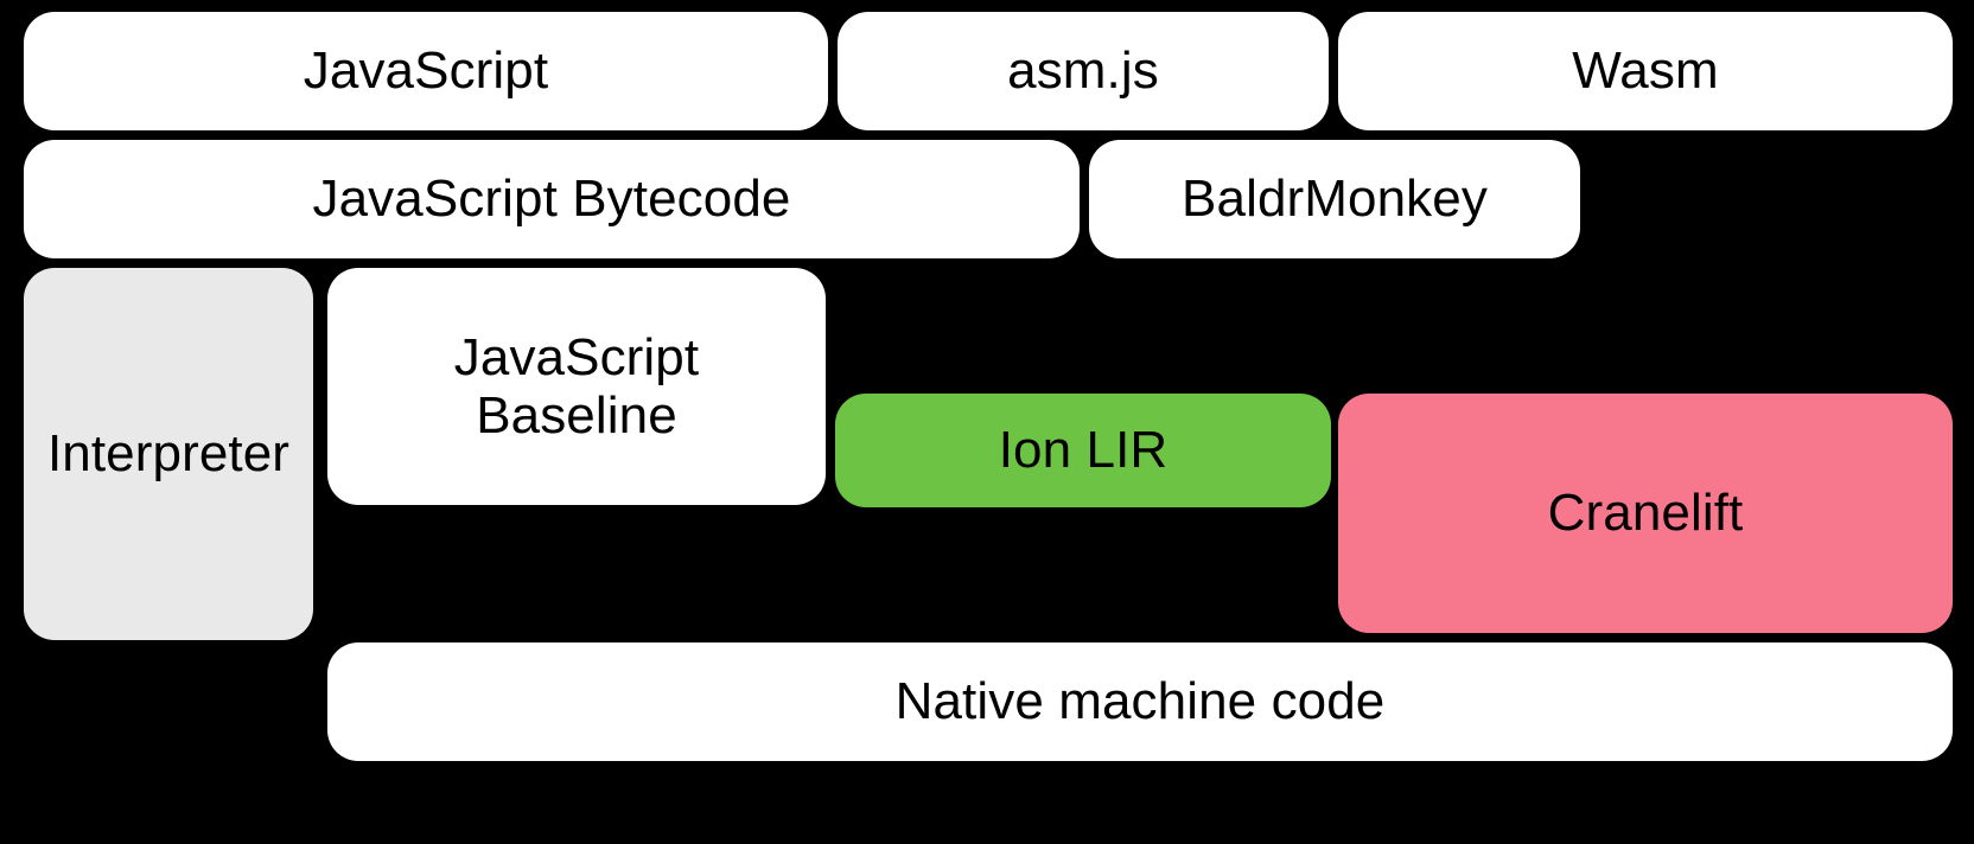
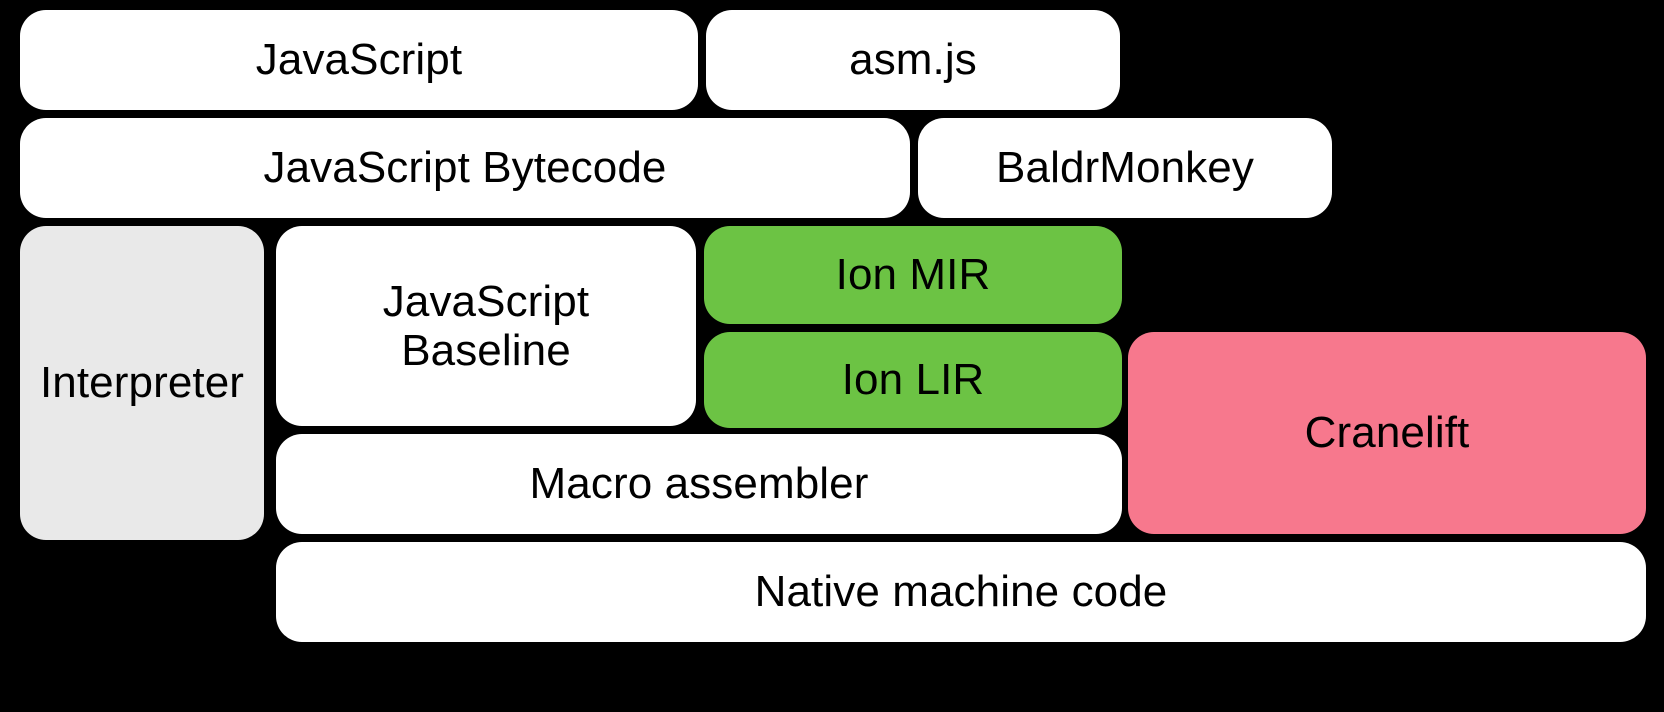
  JavaScript
  asm.js
- Wasm
  JavaScript Bytecode
  BaldrMonkey
  Interpreter
  JavaScript
  Baseline
+ Ion MIR
  Ion LIR
  Cranelift
+ Macro assembler
  Native machine code
